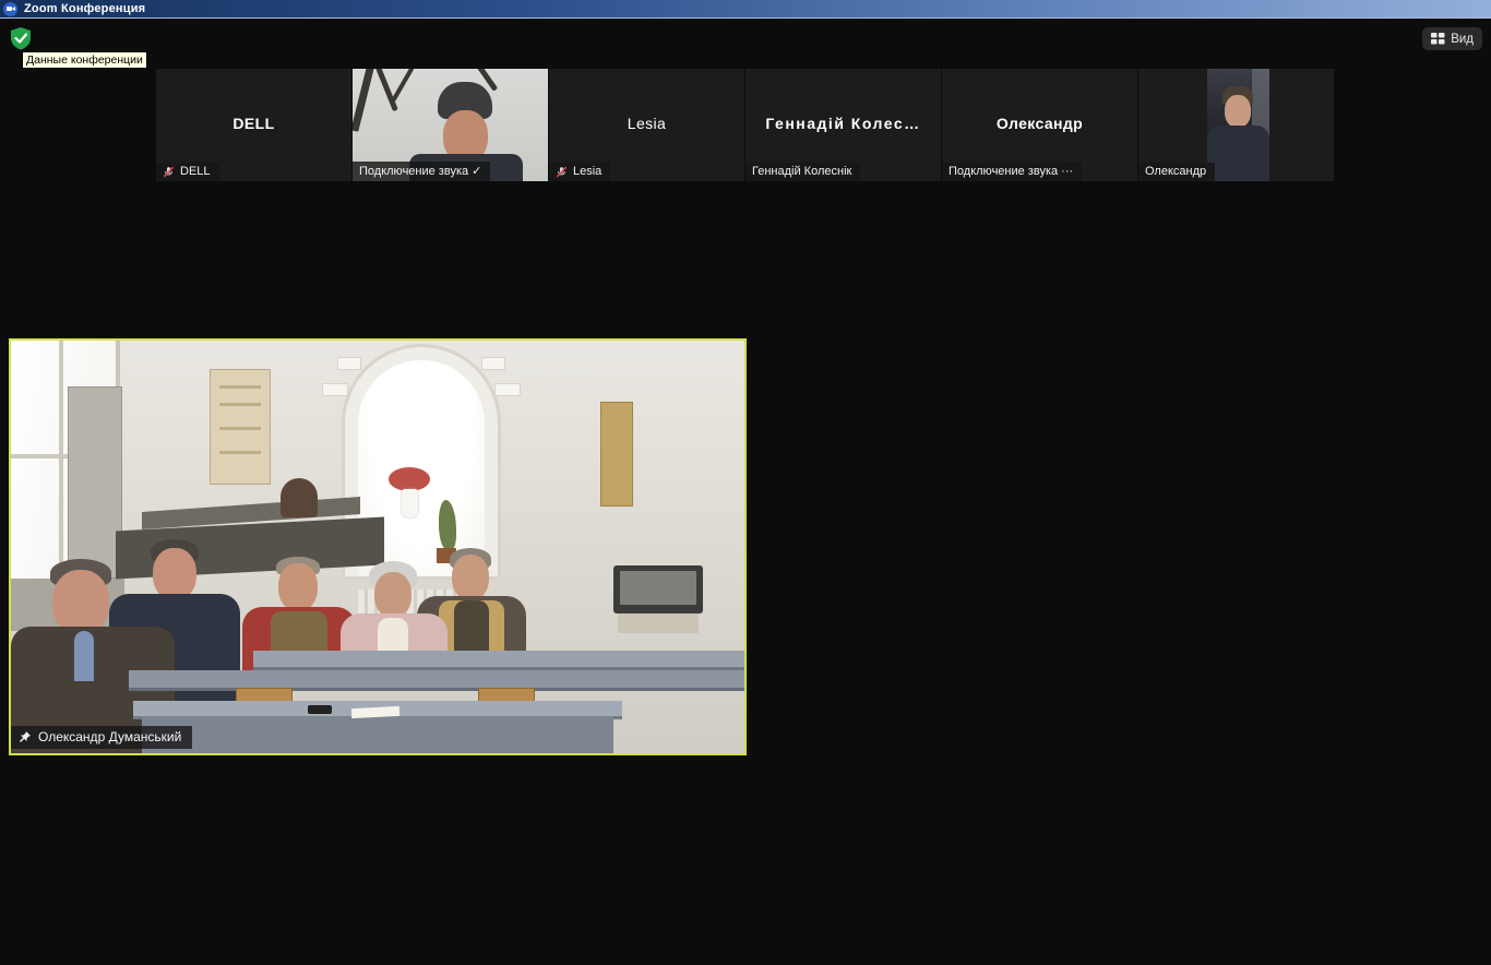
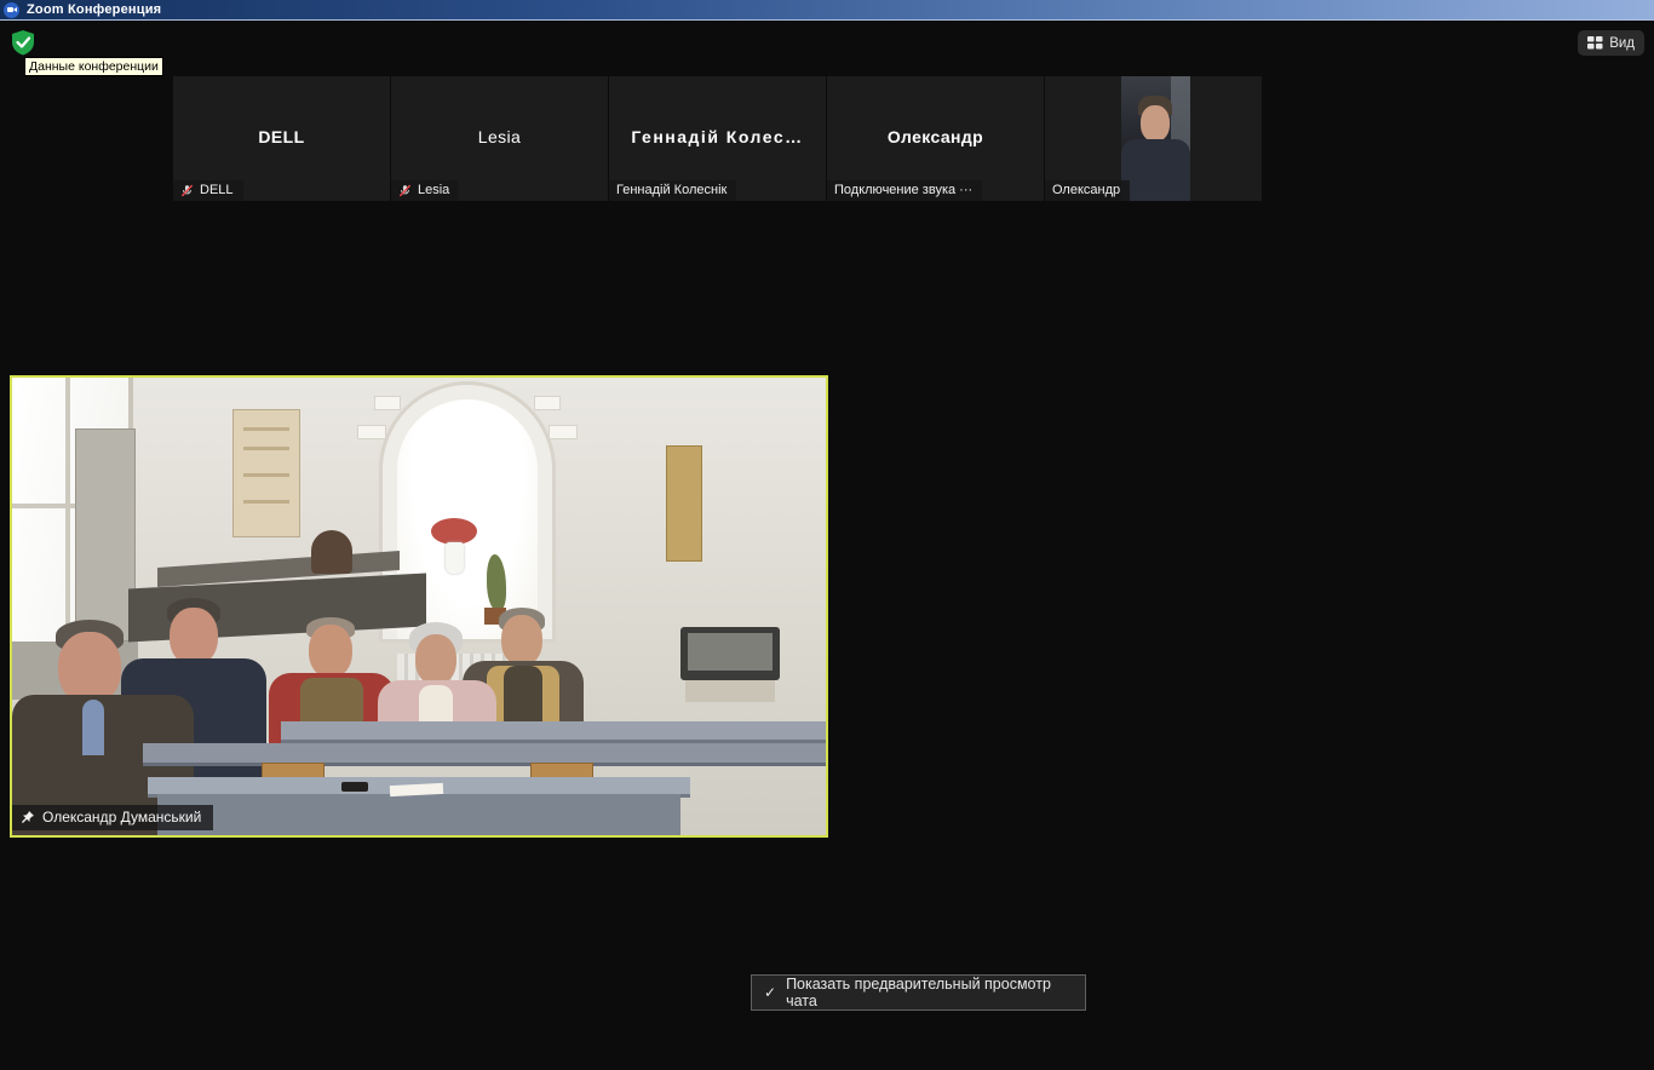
  Zoom Конференция
  Данные конференции
  Вид
  DELL
  DELL
- Подключение звука ✓
  Lesia
  Lesia
  Геннадій Колес…
  Геннадій Колеснік
  Олександр
  Подключение звука ···
  Олександр
  Олександр Думанський
+ ✓
+ Показать предварительный просмотр чата
